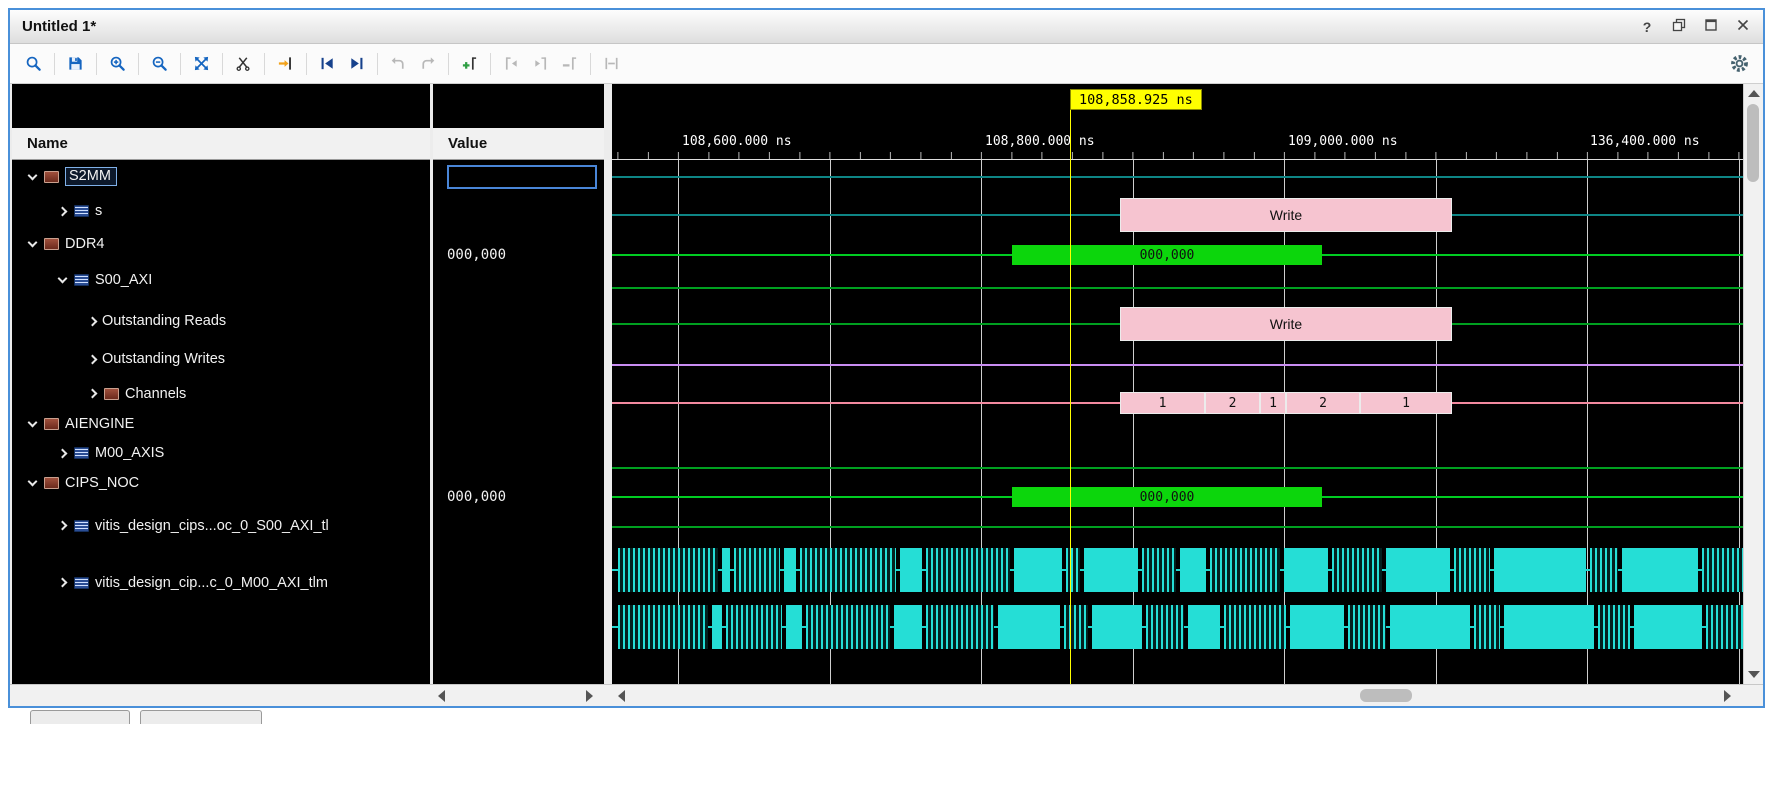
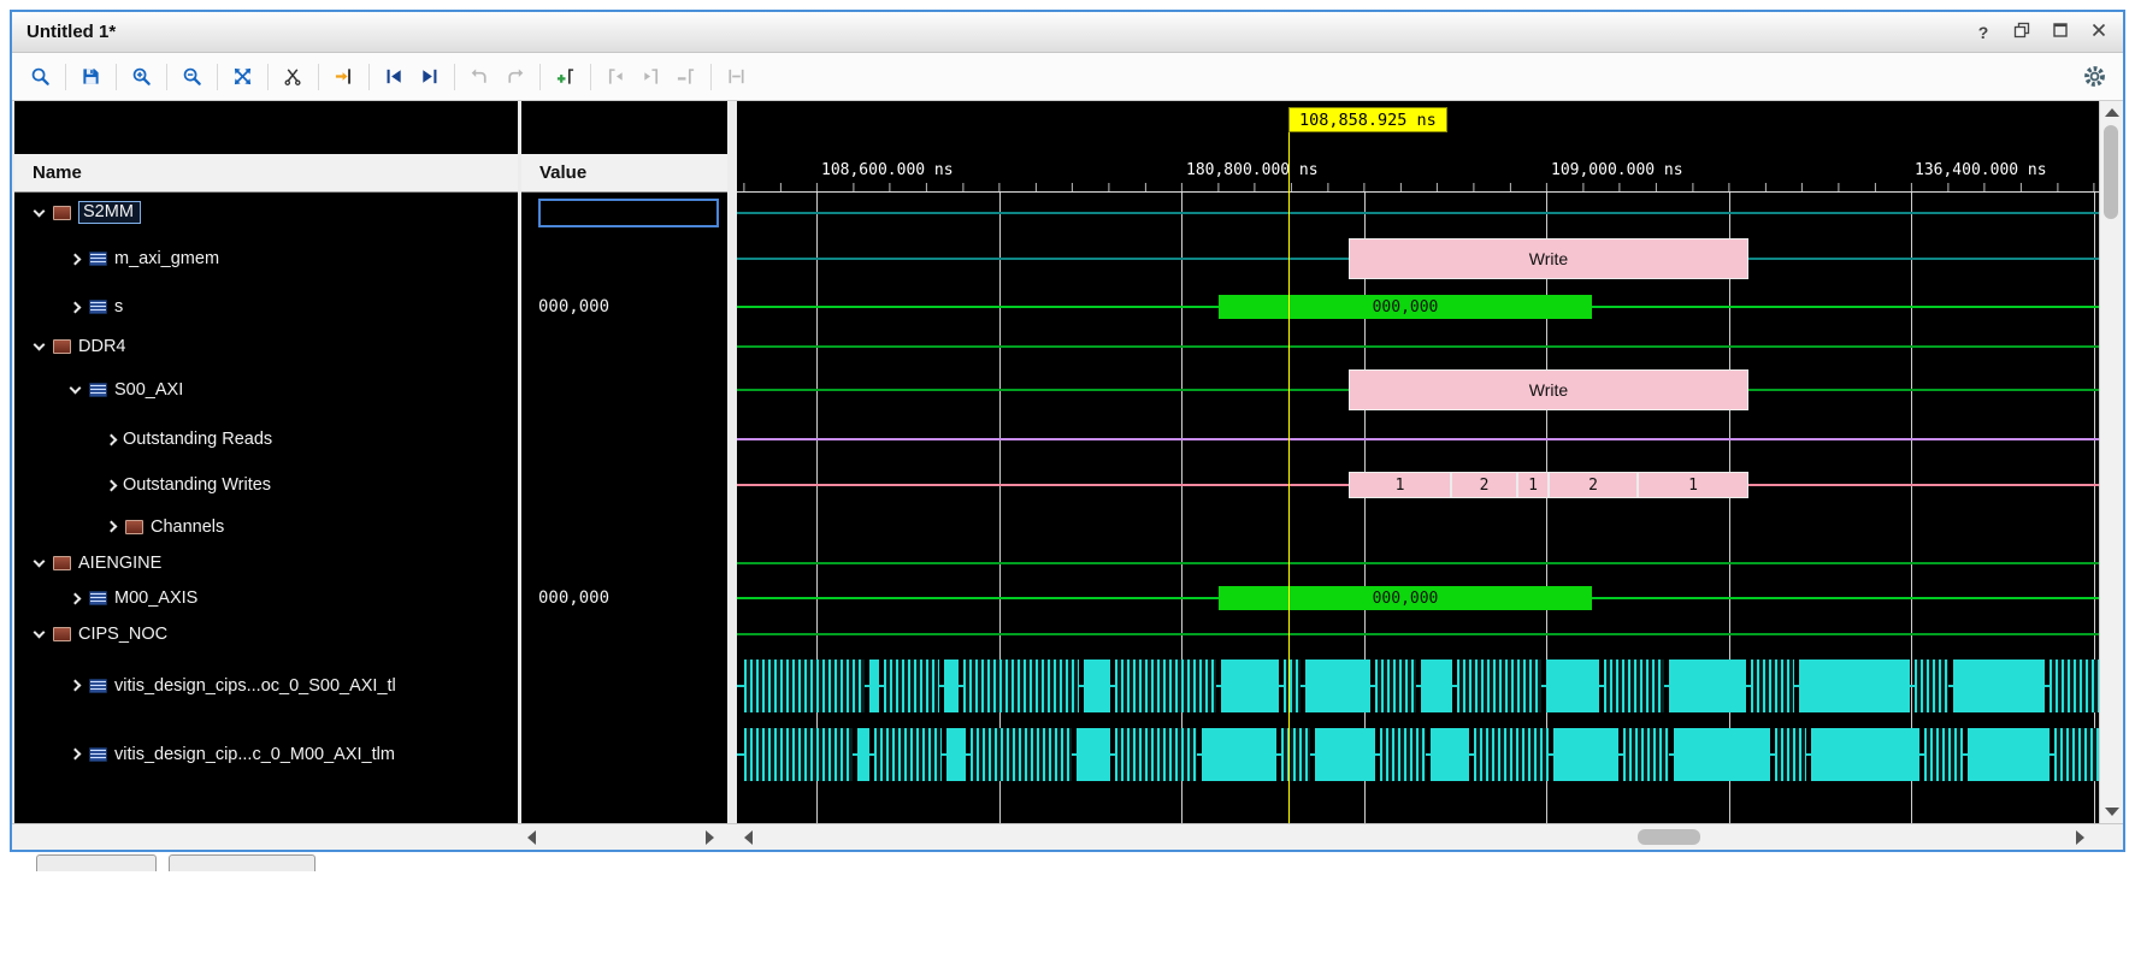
  Untitled 1*
  ?
  Name
  S2MM
+ m_axi_gmem
  s
  DDR4
  S00_AXI
  Outstanding Reads
  Outstanding Writes
  Channels
  AIENGINE
  M00_AXIS
  CIPS_NOC
  vitis_design_cips...oc_0_S00_AXI_tl
  vitis_design_cip...c_0_M00_AXI_tlm
  Value
  000,000
  000,000
  108,858.925 ns
  108,600.000 ns
- 108,800.000 ns
+ 180,800.000 ns
  109,000.000 ns
  136,400.000 ns
  Write
  000,000
  Write
  1
  2
  1
  2
  1
  000,000
